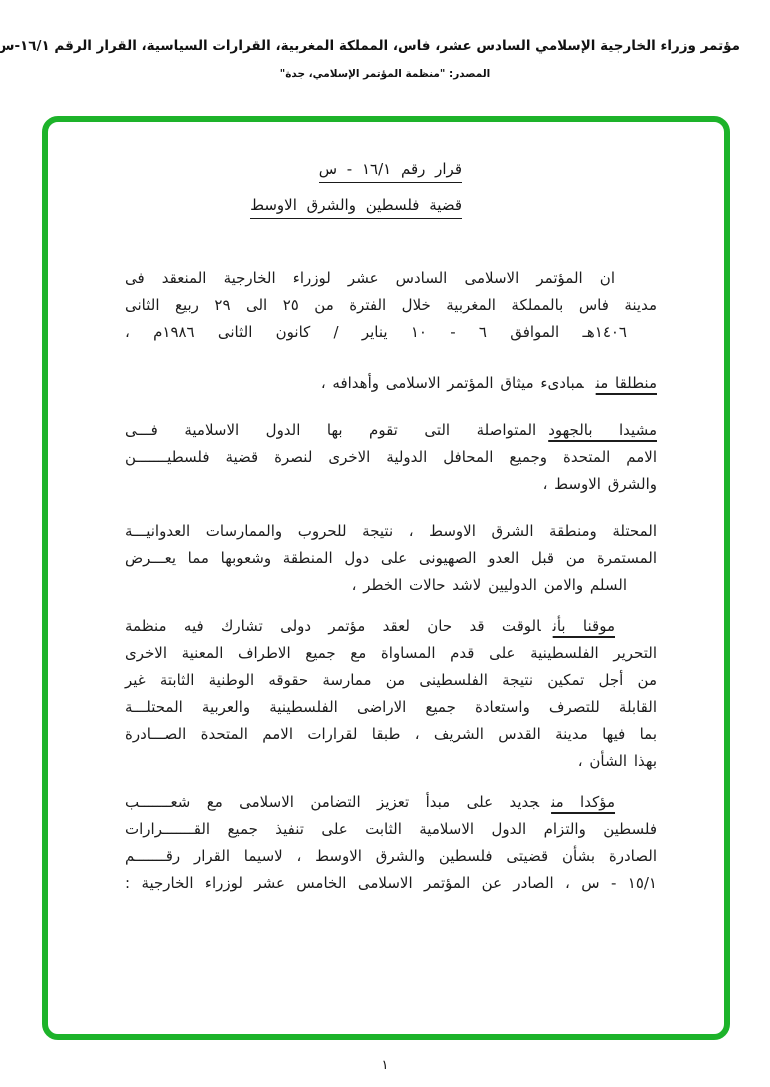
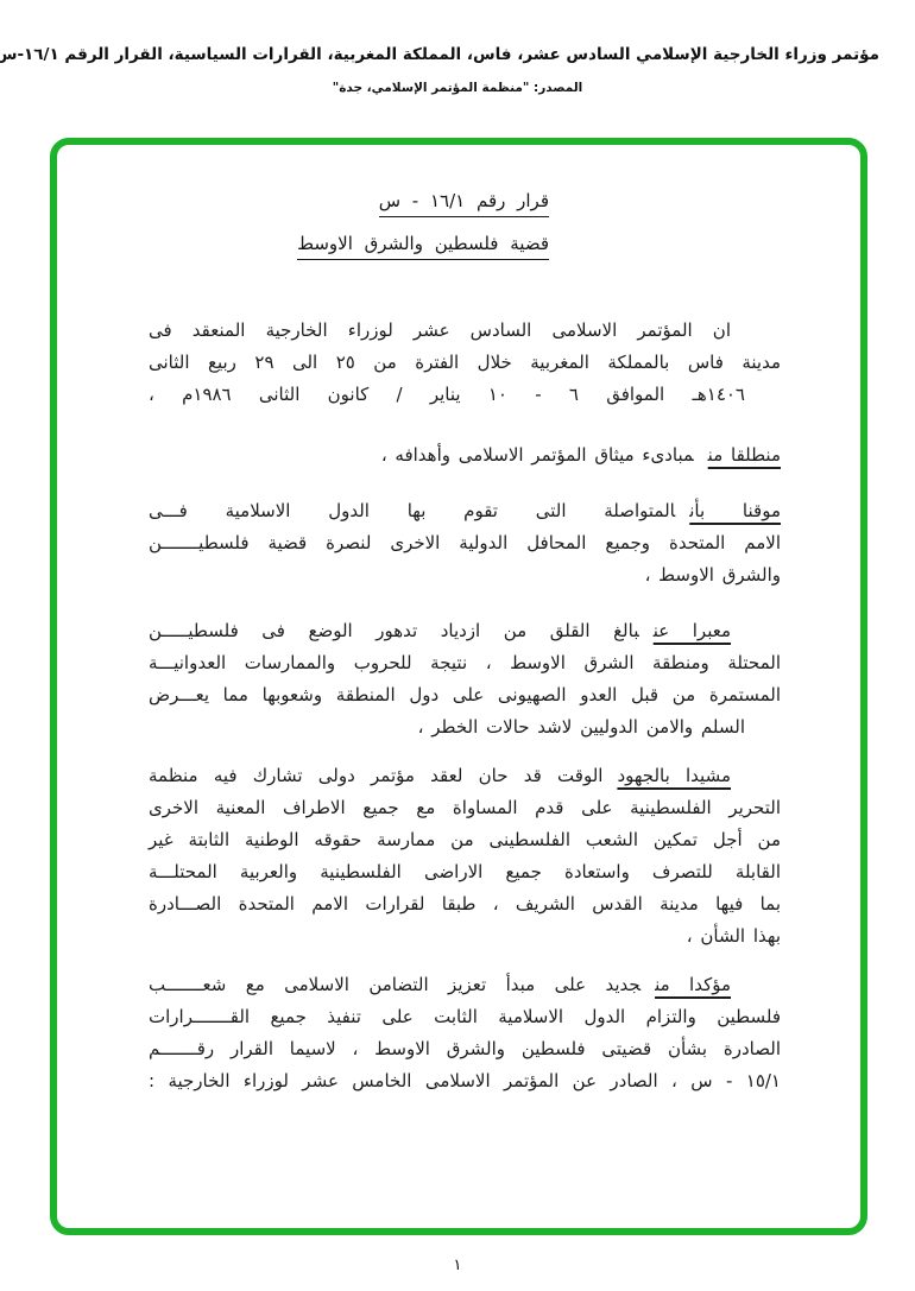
  مؤتمر وزراء الخارجية الإسلامي السادس عشر، فاس، المملكة المغربية، القرارات السياسية، القرار الرقم ١٦/١-س
  المصدر: "منظمة المؤتمر الإسلامي، جدة"
  قرار رقم ١٦/١ - س
  قضية فلسطين والشرق الاوسط
  ان المؤتمر الاسلامى السادس عشر لوزراء الخارجية المنعقد فى
  مدينة فاس بالمملكة المغربية خلال الفترة من ٢٥ الى ٢٩ ربيع الثانى
  ١٤٠٦هـ الموافق ٦ - ١٠ يناير / كانون الثانى ١٩٨٦م ،
  منطلقا منمبادىء ميثاق المؤتمر الاسلامى وأهدافه ،
- مشيدا بالجهودالمتواصلة التى تقوم بها الدول الاسلامية فـــى
+ موقنا بأنالمتواصلة التى تقوم بها الدول الاسلامية فـــى
  الامم المتحدة وجميع المحافل الدولية الاخرى لنصرة قضية فلسطيـــــــن
  والشرق الاوسط ،
+ معبرا عنبالغ القلق من ازدياد تدهور الوضع فى فلسطيـــــن
  المحتلة ومنطقة الشرق الاوسط ، نتيجة للحروب والممارسات العدوانيـــة
  المستمرة من قبل العدو الصهيونى على دول المنطقة وشعوبها مما يعـــرض
  السلم والامن الدوليين لاشد حالات الخطر ،
- موقنا بأنالوقت قد حان لعقد مؤتمر دولى تشارك فيه منظمة
+ مشيدا بالجهودالوقت قد حان لعقد مؤتمر دولى تشارك فيه منظمة
  التحرير الفلسطينية على قدم المساواة مع جميع الاطراف المعنية الاخرى
- من أجل تمكين نتيجة الفلسطينى من ممارسة حقوقه الوطنية الثابتة غير
+ من أجل تمكين الشعب الفلسطينى من ممارسة حقوقه الوطنية الثابتة غير
  القابلة للتصرف واستعادة جميع الاراضى الفلسطينية والعربية المحتلـــة
  بما فيها مدينة القدس الشريف ، طبقا لقرارات الامم المتحدة الصـــادرة
  بهذا الشأن ،
  مؤكدا منجديد على مبدأ تعزيز التضامن الاسلامى مع شعـــــــب
  فلسطين والتزام الدول الاسلامية الثابت على تنفيذ جميع القـــــــرارات
  الصادرة بشأن قضيتى فلسطين والشرق الاوسط ، لاسيما القرار رقـــــــم
  ١٥/١ - س ، الصادر عن المؤتمر الاسلامى الخامس عشر لوزراء الخارجية :
  ١
